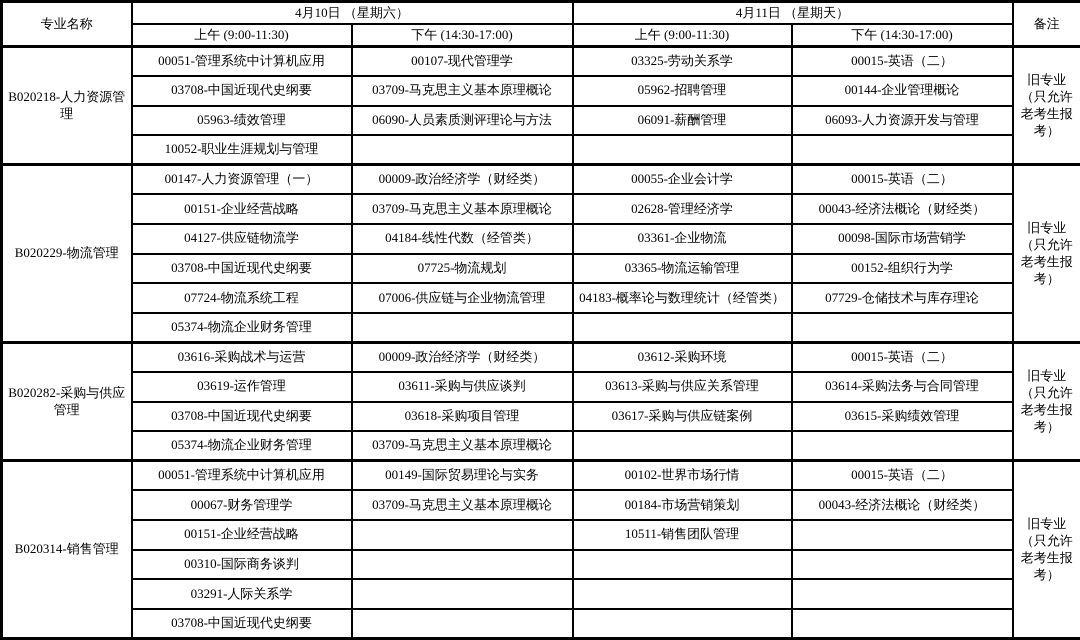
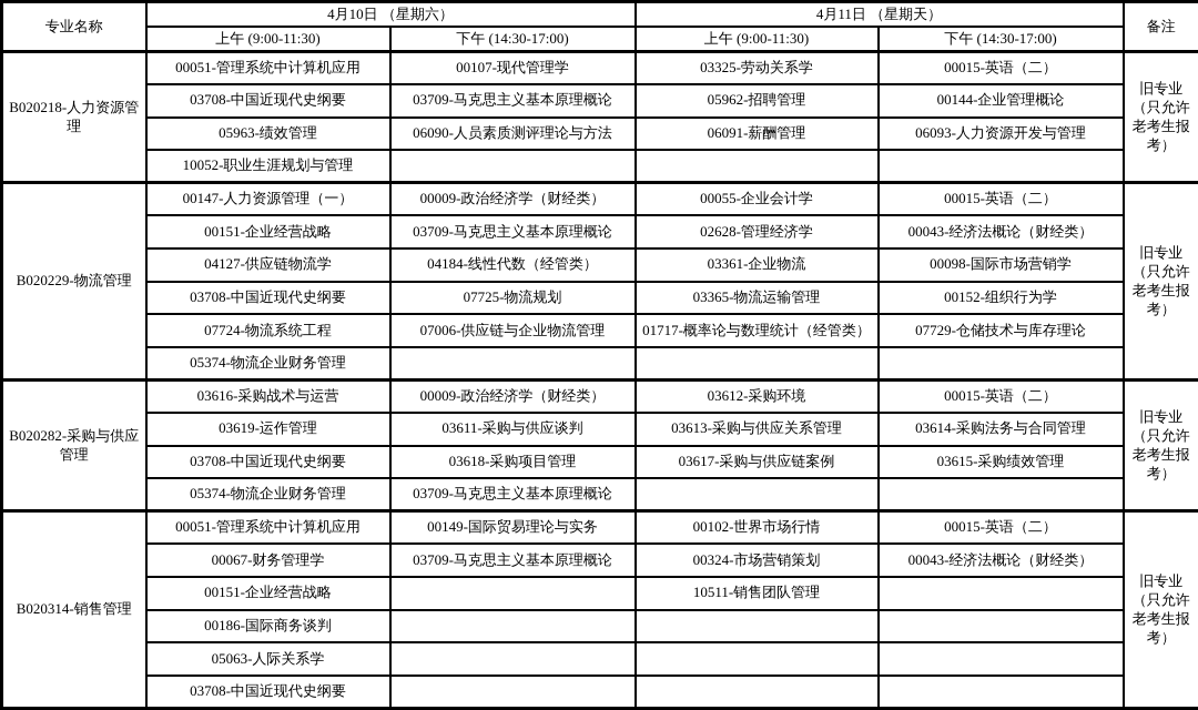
  专业名称	4月10日 （星期六）	4月11日 （星期天）	备注
  上午 (9:00-11:30)	下午 (14:30-17:00)	上午 (9:00-11:30)	下午 (14:30-17:00)
  B020218-人力资源管理	00051-管理系统中计算机应用	00107-现代管理学	03325-劳动关系学	00015-英语（二）	旧专业（只允许老考生报考）
  03708-中国近现代史纲要	03709-马克思主义基本原理概论	05962-招聘管理	00144-企业管理概论
  05963-绩效管理	06090-人员素质测评理论与方法	06091-薪酬管理	06093-人力资源开发与管理
  10052-职业生涯规划与管理
  B020229-物流管理	00147-人力资源管理（一）	00009-政治经济学（财经类）	00055-企业会计学	00015-英语（二）	旧专业（只允许老考生报考）
  00151-企业经营战略	03709-马克思主义基本原理概论	02628-管理经济学	00043-经济法概论（财经类）
  04127-供应链物流学	04184-线性代数（经管类）	03361-企业物流	00098-国际市场营销学
  03708-中国近现代史纲要	07725-物流规划	03365-物流运输管理	00152-组织行为学
- 07724-物流系统工程	07006-供应链与企业物流管理	04183-概率论与数理统计（经管类）	07729-仓储技术与库存理论
+ 07724-物流系统工程	07006-供应链与企业物流管理	01717-概率论与数理统计（经管类）	07729-仓储技术与库存理论
  05374-物流企业财务管理
  B020282-采购与供应管理	03616-采购战术与运营	00009-政治经济学（财经类）	03612-采购环境	00015-英语（二）	旧专业（只允许老考生报考）
  03619-运作管理	03611-采购与供应谈判	03613-采购与供应关系管理	03614-采购法务与合同管理
  03708-中国近现代史纲要	03618-采购项目管理	03617-采购与供应链案例	03615-采购绩效管理
  05374-物流企业财务管理	03709-马克思主义基本原理概论
  B020314-销售管理	00051-管理系统中计算机应用	00149-国际贸易理论与实务	00102-世界市场行情	00015-英语（二）	旧专业（只允许老考生报考）
- 00067-财务管理学	03709-马克思主义基本原理概论	00184-市场营销策划	00043-经济法概论（财经类）
+ 00067-财务管理学	03709-马克思主义基本原理概论	00324-市场营销策划	00043-经济法概论（财经类）
  00151-企业经营战略		10511-销售团队管理
- 00310-国际商务谈判
+ 00186-国际商务谈判
- 03291-人际关系学
+ 05063-人际关系学
  03708-中国近现代史纲要
